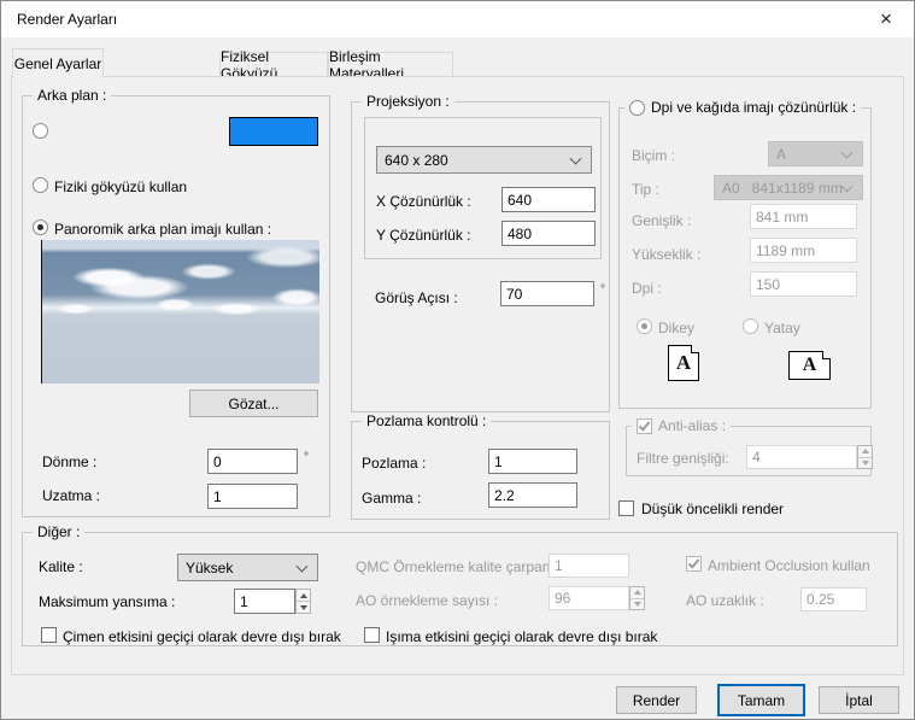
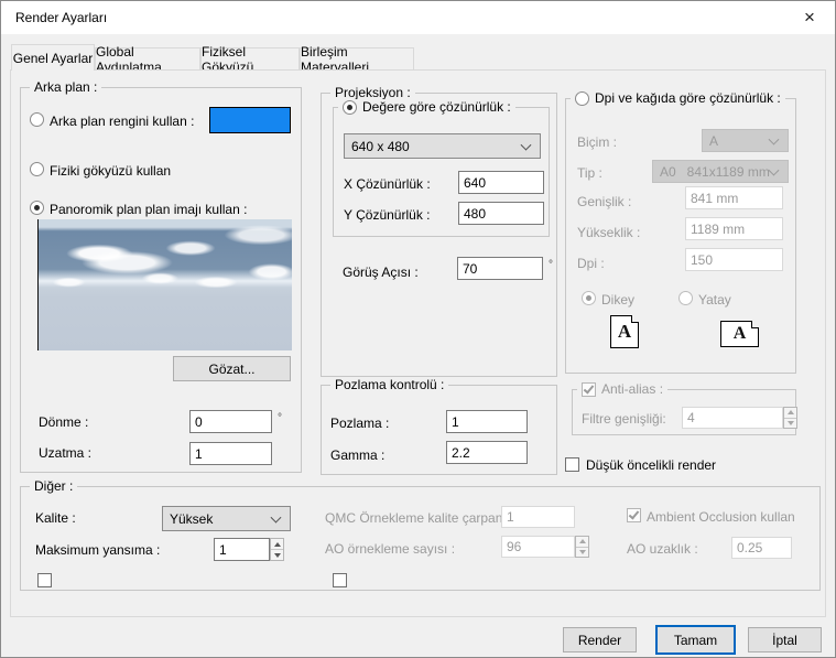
  Render Ayarları
  ×
  Genel Ayarlar
+ Global Aydınlatma
  Fiziksel Gökyüzü
  Birleşim Materyalleri
  Arka plan :
+ Arka plan rengini kullan :
  Fiziki gökyüzü kullan
- Panoromik arka plan imajı kullan :
+ Panoromik plan plan imajı kullan :
  Gözat...
  Dönme :
  0
  °
  Uzatma :
  1
  Projeksiyon :
+ Değere göre çözünürlük :
- 640 x 280
+ 640 x 480
  X Çözünürlük :
  640
  Y Çözünürlük :
  480
  Görüş Açısı :
  70
  °
- Dpi ve kağıda imajı çözünürlük :
+ Dpi ve kağıda göre çözünürlük :
  Biçim :
  A
  Tip :
  A0 841x1189 mm
  Genişlik :
  841 mm
  Yükseklik :
  1189 mm
  Dpi :
  150
  Dikey
  Yatay
  A
  A
  Pozlama kontrolü :
  Pozlama :
  1
  Gamma :
  2.2
  Anti-alias :
  Filtre genişliği:
  4
  Düşük öncelikli render
  Diğer :
  Kalite :
  Yüksek
  Maksimum yansıma :
  1
  QMC Örnekleme kalite çarpan
  1
  AO örnekleme sayısı :
  96
  Ambient Occlusion kullan
  AO uzaklık :
  0.25
- Çimen etkisini geçiçi olarak devre dışı bırak
- Işıma etkisini geçiçi olarak devre dışı bırak
  Render
  Tamam
  İptal
